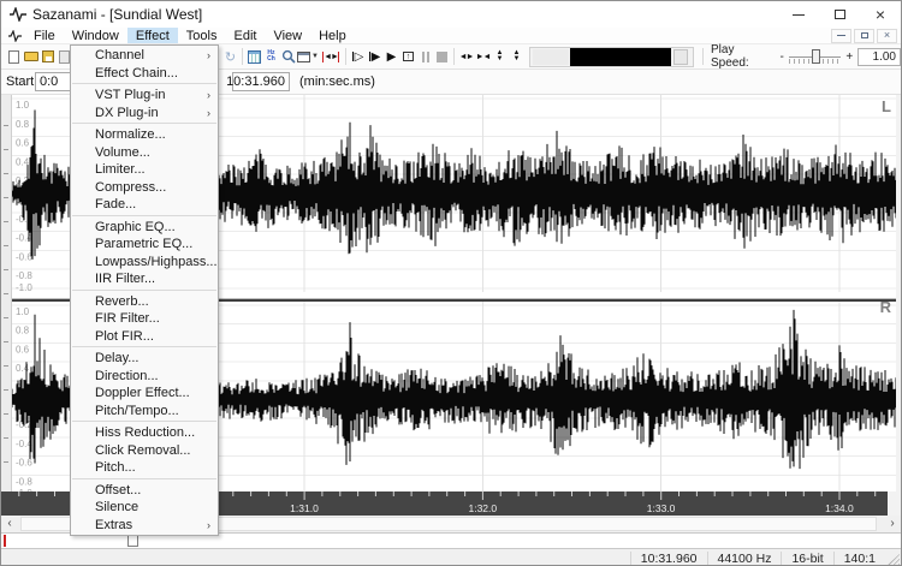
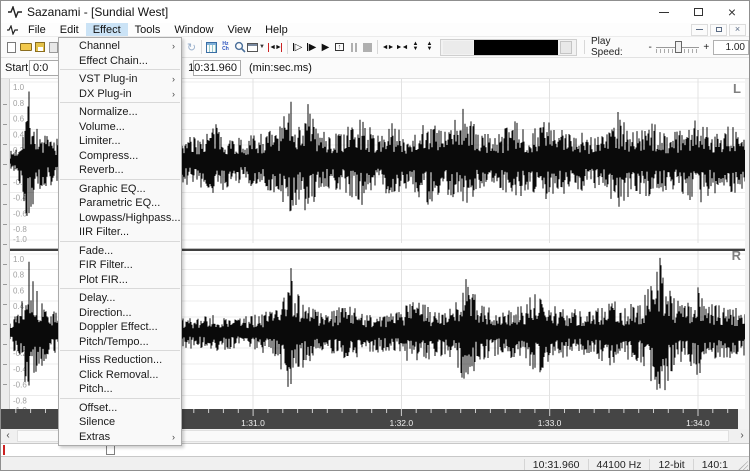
  Sazanami - [Sundial West]
  ×
  File
- Window
+ Edit
  Effect
  Tools
- Edit
+ Window
  View
  Help
  ×
  ↻
  ▷
  ▶
  ▶
  Play Speed:
  -
  +
  1.00
  Start
  0:0
  10:31.960
  (min:sec.ms)
  1.0
  0.8
  0.6
  0.4
  -0.
  -0.4
  -0.6
  -0.8
  -1.0
  1.0
  0.8
  0.6
  -0.
  -0.
  -0.6
  -0.8
  L
  R
  1:31.0
  1:32.0
  1:33.0
  1:34.0
  ‹
  ›
  10:31.960
  44100 Hz
- 16-bit
+ 12-bit
  140:1
  Channel
  ›
  Effect Chain...
  VST Plug-in
  ›
  DX Plug-in
  ›
  Normalize...
  Volume...
  Limiter...
  Compress...
- Fade...
+ Reverb...
  Graphic EQ...
  Parametric EQ...
  Lowpass/Highpass...
  IIR Filter...
- Reverb...
+ Fade...
  FIR Filter...
  Plot FIR...
  Delay...
  Direction...
  Doppler Effect...
  Pitch/Tempo...
  Hiss Reduction...
  Click Removal...
  Pitch...
  Offset...
  Silence
  Extras
  ›
